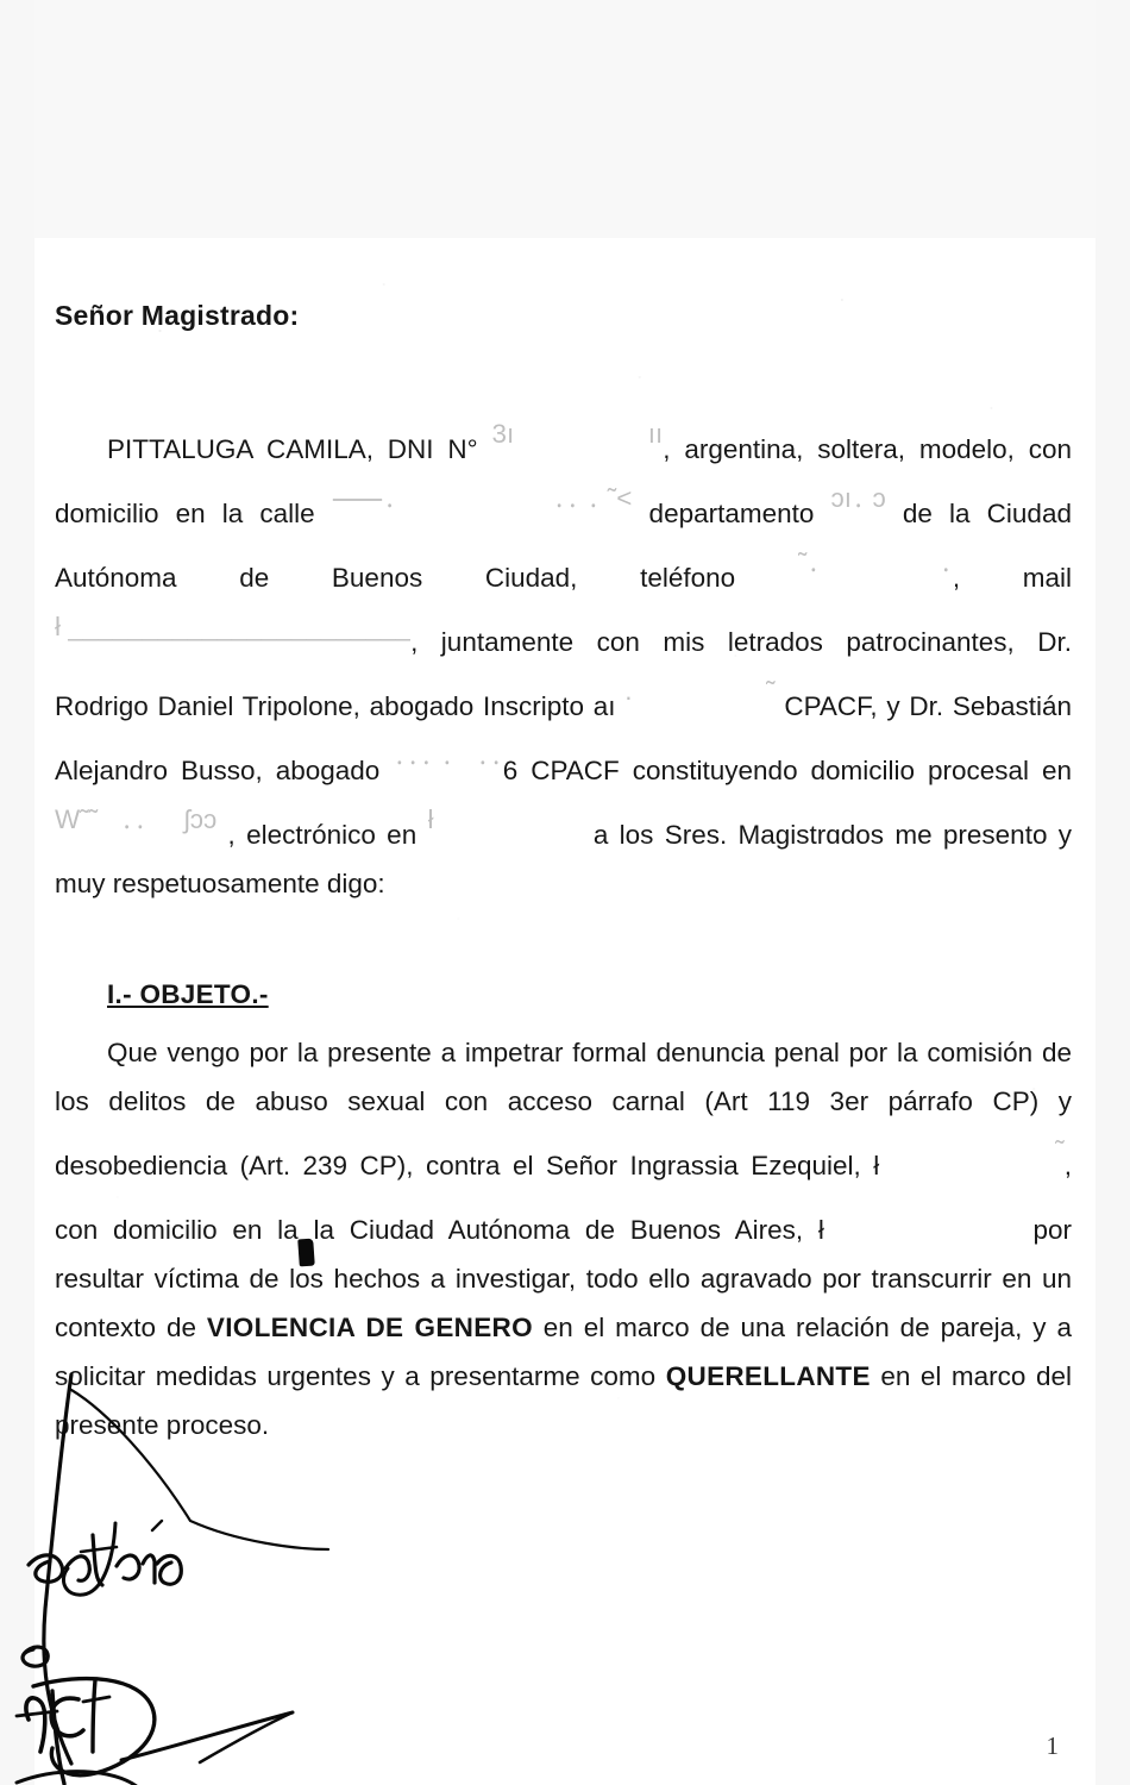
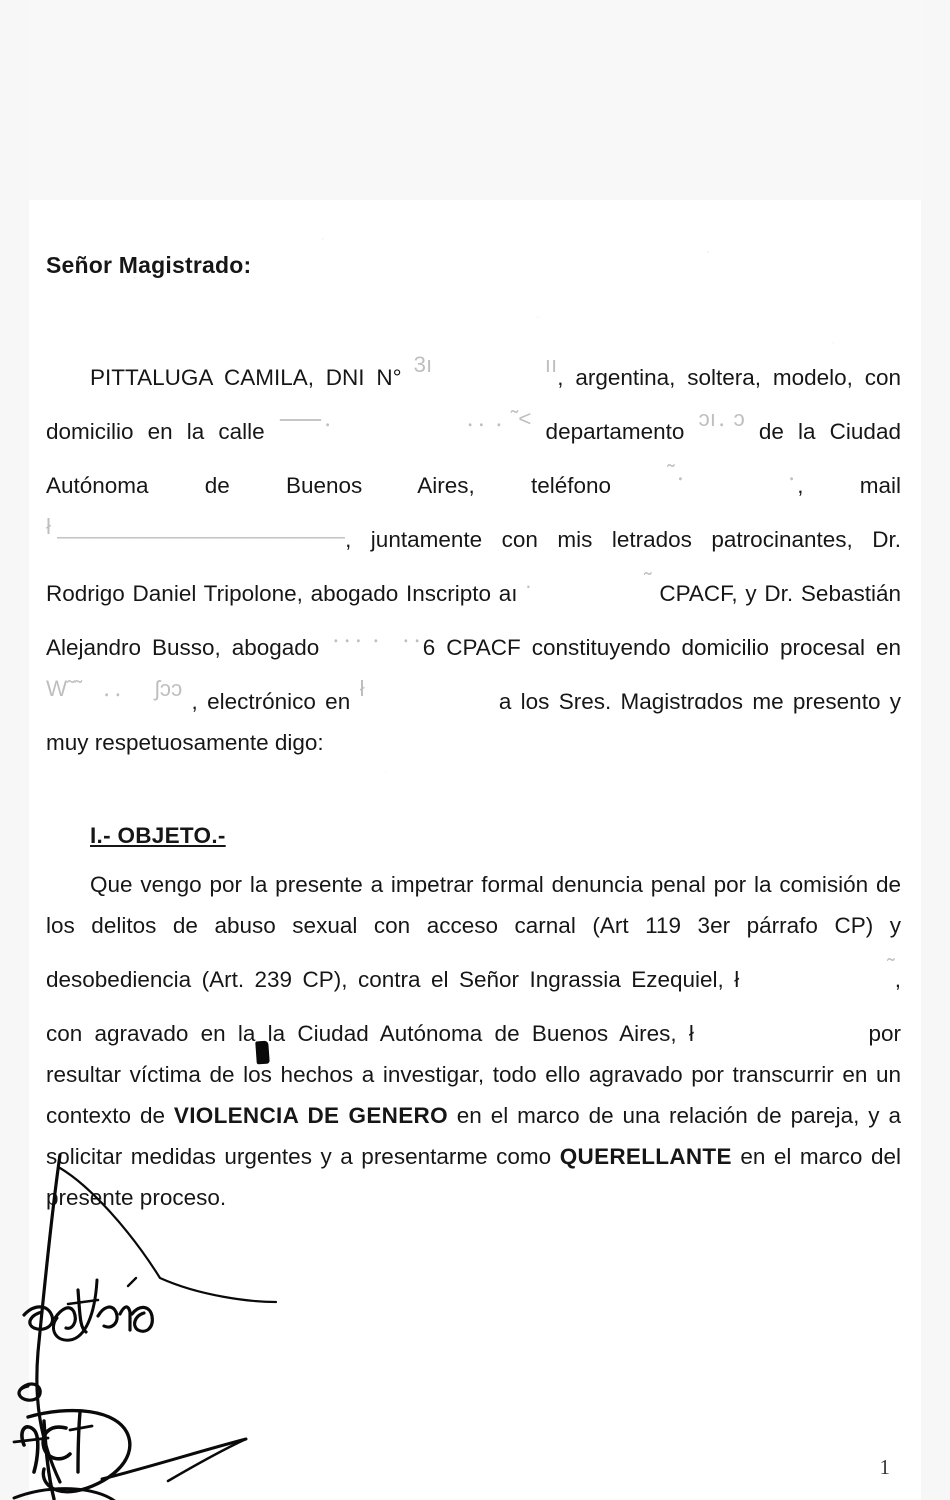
  Señor Magistrado:
- PITTALUGA CAMILA, DNI N° 3ı ıı, argentina, soltera, modelo, con domicilio en la calle ⸺․ ․․ ․ ˜˂ departamento ɔı․ ɔ de la Ciudad Autónoma de Buenos Ciudad, teléfono ˜․ ․, mail ł _______________________, juntamente con mis letrados patrocinantes, Dr. Rodrigo Daniel Tripolone, abogado Inscripto aı . ˜ CPACF, y Dr. Sebastián Alejandro Busso, abogado ․․․ ․ ․․6 CPACF constituyendo domicilio procesal en W˜˜ ․․ ʃɔɔ , electrónico en ł a los Sres. Magistrɑdos me presento y muy respetuosamente digo:
+ PITTALUGA CAMILA, DNI N° 3ı ıı, argentina, soltera, modelo, con domicilio en la calle ⸺․ ․․ ․ ˜˂ departamento ɔı․ ɔ de la Ciudad Autónoma de Buenos Aires, teléfono ˜․ ․, mail ł _______________________, juntamente con mis letrados patrocinantes, Dr. Rodrigo Daniel Tripolone, abogado Inscripto aı . ˜ CPACF, y Dr. Sebastián Alejandro Busso, abogado ․․․ ․ ․․6 CPACF constituyendo domicilio procesal en W˜˜ ․․ ʃɔɔ , electrónico en ł a los Sres. Magistrɑdos me presento y muy respetuosamente digo:
  I.- OBJETO.-
- Que vengo por la presente a impetrar formal denuncia penal por la comisión de los delitos de abuso sexual con acceso carnal (Art 119 3er párrafo CP) y desobediencia (Art. 239 CP), contra el Señor Ingrassia Ezequiel, ł ˜, con domicilio en la la Ciudad Autónoma de Buenos Aires, ł por resultar víctima de los hechos a investigar, todo ello agravado por transcurrir en un contexto de VIOLENCIA DE GENERO en el marco de una relación de pareja, y a solicitar medidas urgentes y a presentarme como QUERELLANTE en el marco del presnte proceso.
+ Que vengo por la presente a impetrar formal denuncia penal por la comisión de los delitos de abuso sexual con acceso carnal (Art 119 3er párrafo CP) y desobediencia (Art. 239 CP), contra el Señor Ingrassia Ezequiel, ł ˜, con agravado en la la Ciudad Autónoma de Buenos Aires, ł por resultar víctima de los hechos a investigar, todo ello agravado por transcurrir en un contexto de VIOLENCIA DE GENERO en el marco de una relación de pareja, y a solicitar medidas urgentes y a presentarme como QUERELLANTE en el marco del presnte proceso.
  1
